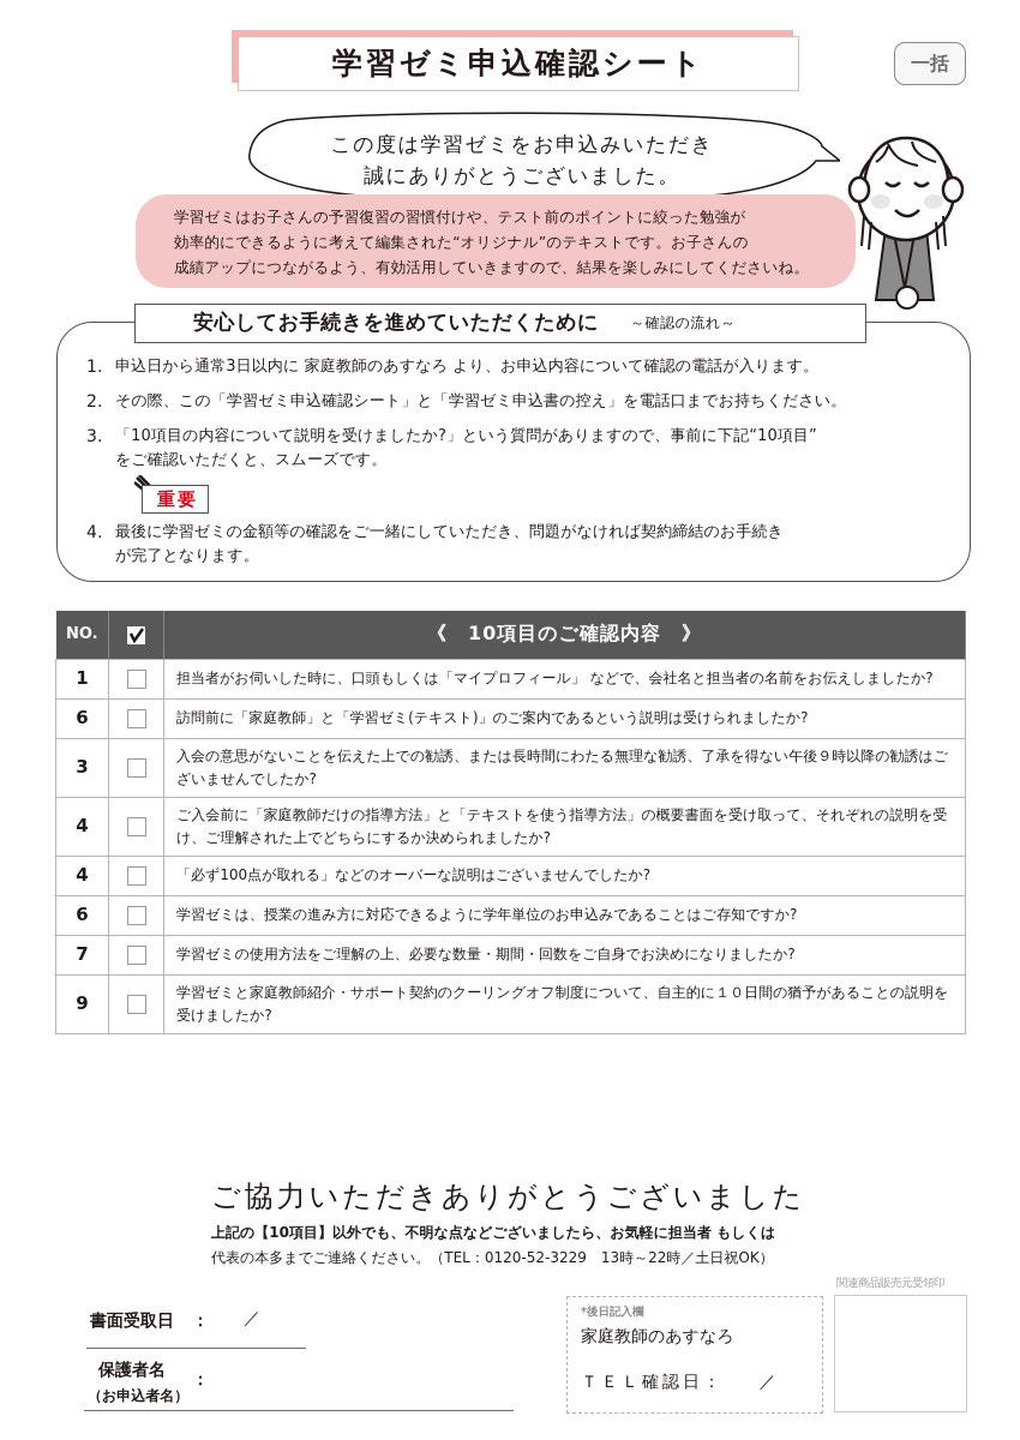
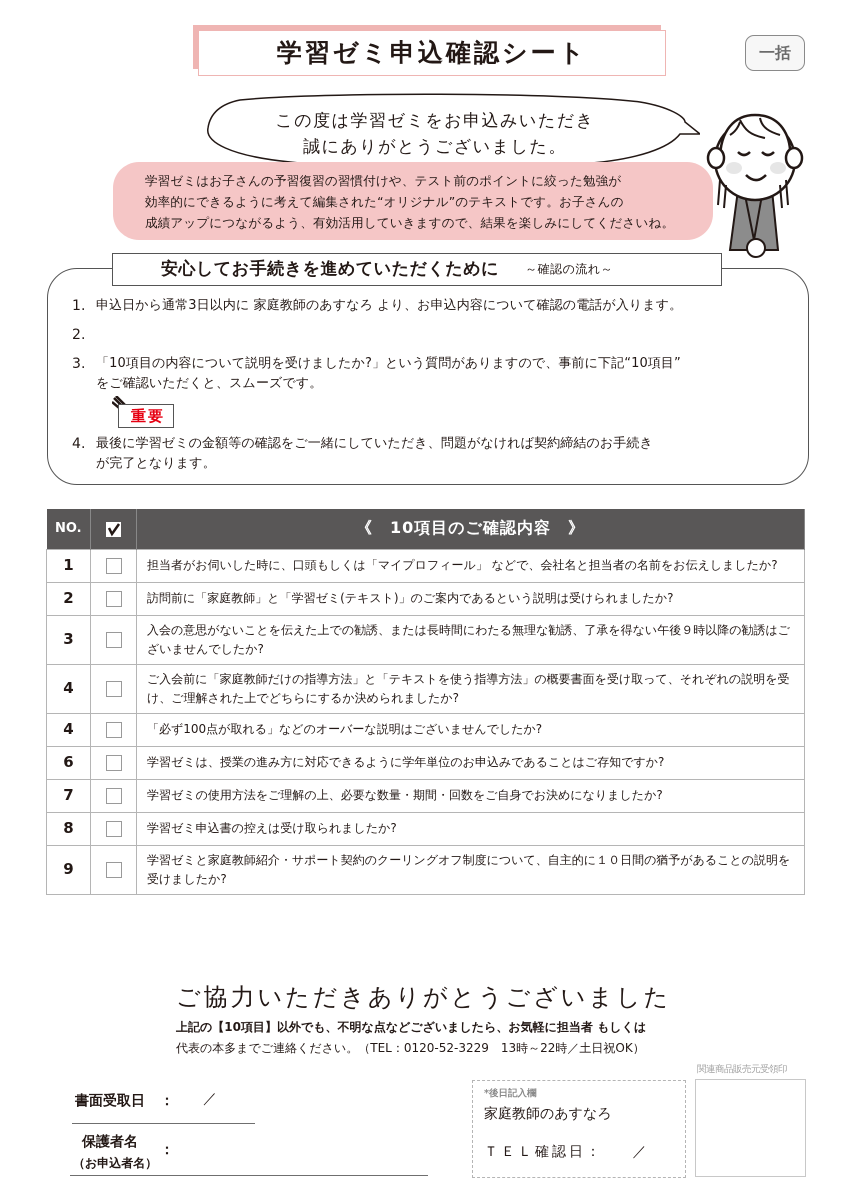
  学習ゼミ申込確認シート
  一括
  この度は学習ゼミをお申込みいただき
  誠にありがとうございました。
  学習ゼミはお子さんの予習復習の習慣付けや、テスト前のポイントに絞った勉強が
  効率的にできるように考えて編集された“オリジナル”のテキストです。お子さんの
  成績アップにつながるよう、有効活用していきますので、結果を楽しみにしてくださいね。
  安心してお手続きを進めていただくために
  ～確認の流れ～
  1.
  申込日から通常3日以内に 家庭教師のあすなろ より、お申込内容について確認の電話が入ります。
  2.
- その際、この「学習ゼミ申込確認シート」と「学習ゼミ申込書の控え」を電話口までお持ちください。
  3.
  「10項目の内容について説明を受けましたか?」という質問がありますので、事前に下記“10項目”
  をご確認いただくと、スムーズです。
  4.
  最後に学習ゼミの金額等の確認をご一緒にしていただき、問題がなければ契約締結のお手続き
  が完了となります。
  重要
  NO.		《 10項目のご確認内容 》
  1		担当者がお伺いした時に、口頭もしくは「マイプロフィール」 などで、会社名と担当者の名前をお伝えしましたか?
- 6		訪問前に「家庭教師」と「学習ゼミ(テキスト)」のご案内であるという説明は受けられましたか?
+ 2		訪問前に「家庭教師」と「学習ゼミ(テキスト)」のご案内であるという説明は受けられましたか?
  3		入会の意思がないことを伝えた上での勧誘、または長時間にわたる無理な勧誘、了承を得ない午後９時以降の勧誘はございませんでしたか?
  4		ご入会前に「家庭教師だけの指導方法」と「テキストを使う指導方法」の概要書面を受け取って、それぞれの説明を受け、ご理解された上でどちらにするか決められましたか?
  4		「必ず100点が取れる」などのオーバーな説明はございませんでしたか?
  6		学習ゼミは、授業の進み方に対応できるように学年単位のお申込みであることはご存知ですか?
  7		学習ゼミの使用方法をご理解の上、必要な数量・期間・回数をご自身でお決めになりましたか?
+ 8		学習ゼミ申込書の控えは受け取られましたか?
  9		学習ゼミと家庭教師紹介・サポート契約のクーリングオフ制度について、自主的に１０日間の猶予があることの説明を受けましたか?
  ご協力いただきありがとうございました
  上記の【10項目】以外でも、不明な点などございましたら、お気軽に担当者 もしくは
  代表の本多までご連絡ください。（TEL：0120-52-3229 13時～22時／土日祝OK）
  書面受取日
  ：
  ／
  保護者名
  （お申込者名）
  ：
  *後日記入欄
  家庭教師のあすなろ
  ＴＥＬ確認日： ／
  関連商品販売元受領印
